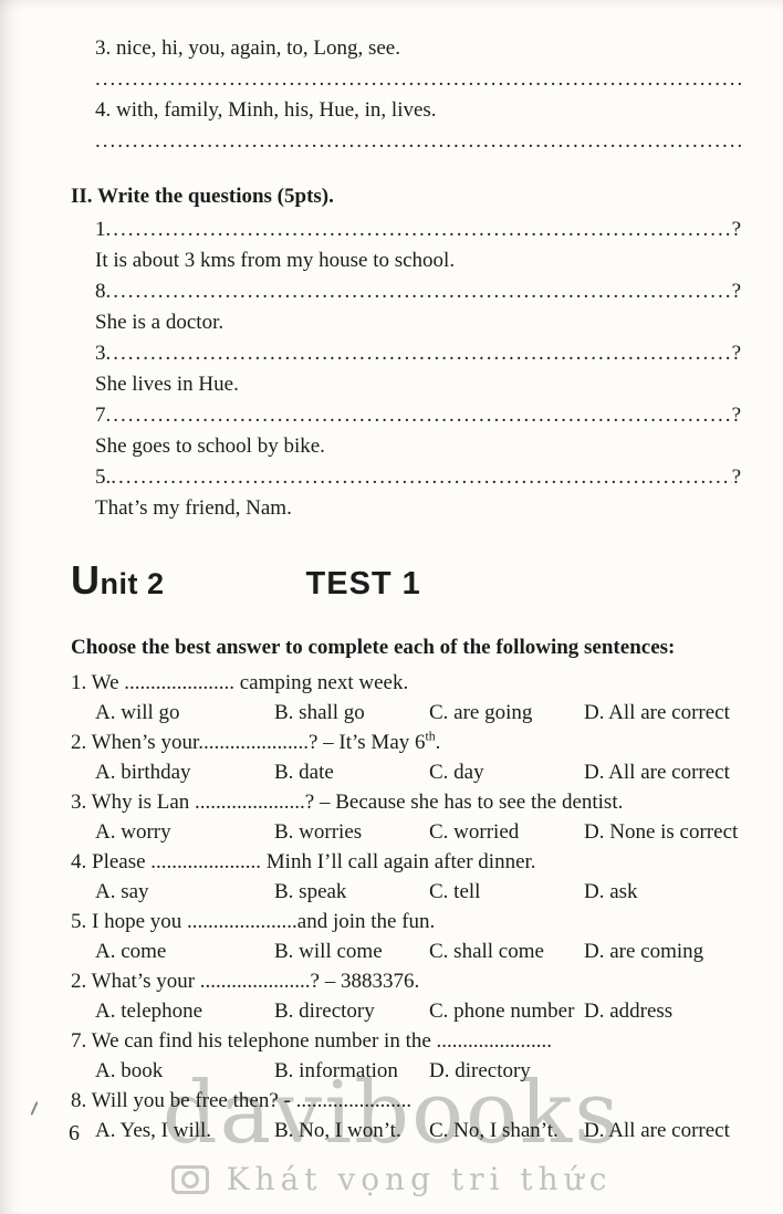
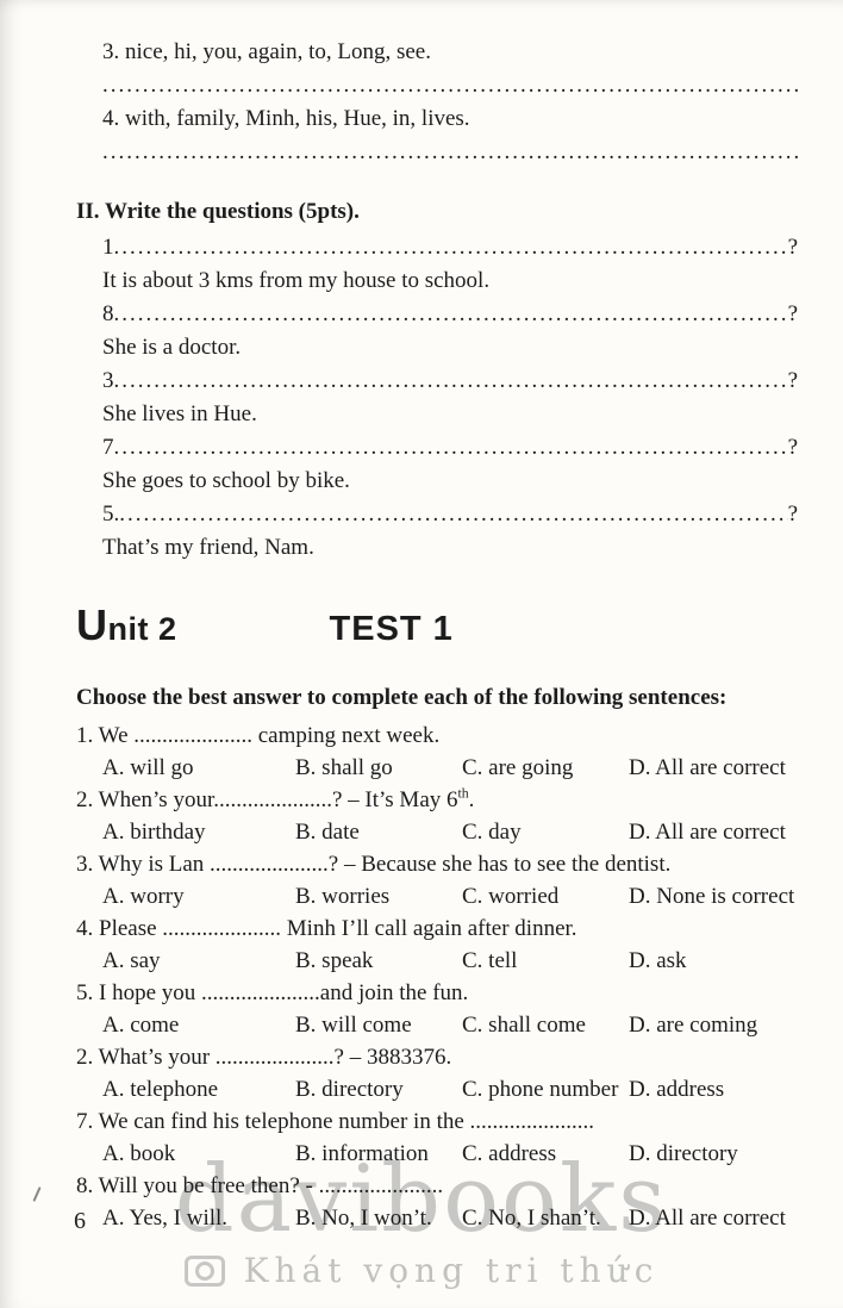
  3. nice, hi, you, again, to, Long, see.
  4. with, family, Minh, his, Hue, in, lives.
  II. Write the questions (5pts).
  1
  ?
  It is about 3 kms from my house to school.
  8
  ?
  She is a doctor.
  3
  ?
  She lives in Hue.
  7
  ?
  She goes to school by bike.
  5.
  ?
  That’s my friend, Nam.
  Unit 2
  TEST 1
  Choose the best answer to complete each of the following sentences:
  1. We ..................... camping next week.
  A. will go
  B. shall go
  C. are going
  D. All are correct
  2. When’s your.....................? – It’s May 6th.
  A. birthday
  B. date
  C. day
  D. All are correct
  3. Why is Lan .....................? – Because she has to see the dentist.
  A. worry
  B. worries
  C. worried
  D. None is correct
  4. Please ..................... Minh I’ll call again after dinner.
  A. say
  B. speak
  C. tell
  D. ask
  5. I hope you .....................and join the fun.
  A. come
  B. will come
  C. shall come
  D. are coming
  2. What’s your .....................? – 3883376.
  A. telephone
  B. directory
  C. phone number
  D. address
  7. We can find his telephone number in the ......................
  A. book
  B. information
+ C. address
  D. directory
  8. Will you be free then? - ......................
  A. Yes, I will.
  B. No, I won’t.
  C. No, I shan’t.
  D. All are correct
  davibooks
  Khát vọng tri thức
  6
